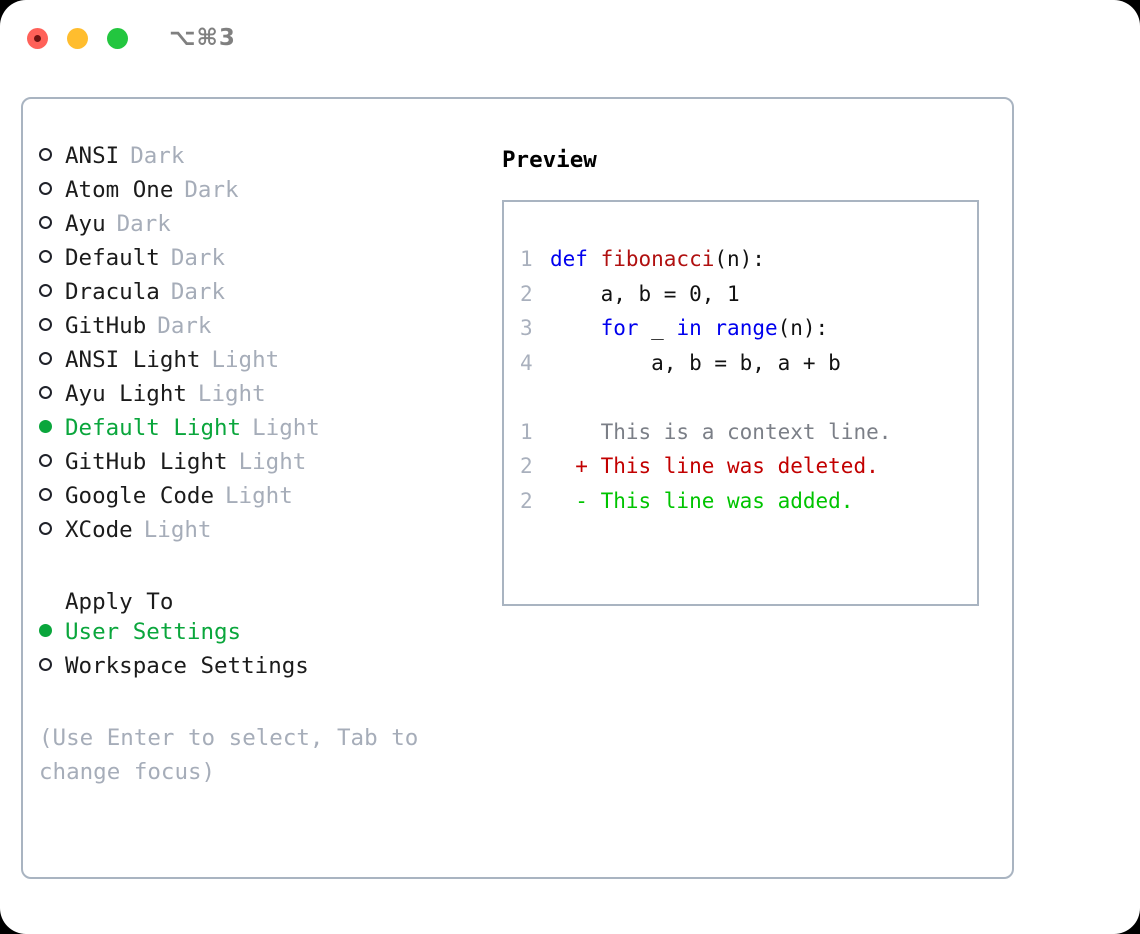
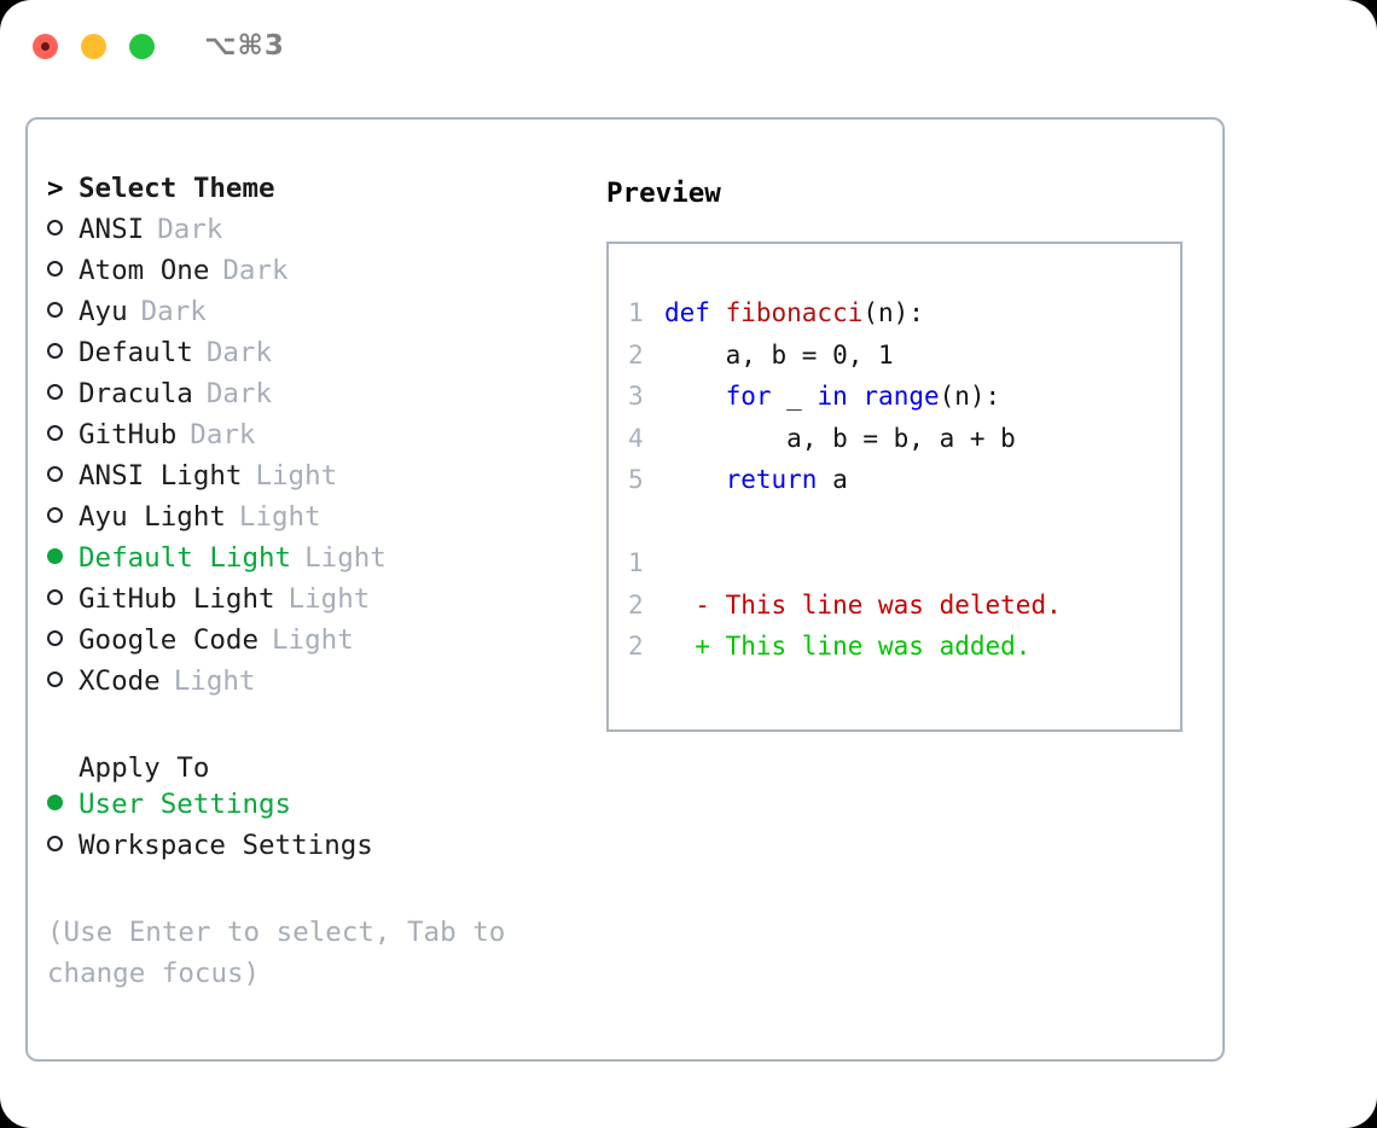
  ⌥⌘3
+ >
+ Select Theme
  ANSI
  Dark
  Atom One
  Dark
  Ayu
  Dark
  Default
  Dark
  Dracula
  Dark
  GitHub
  Dark
  ANSI Light
  Light
  Ayu Light
  Light
  Default Light
  Light
  GitHub Light
  Light
  Google Code
  Light
  XCode
  Light
  Apply To
  User Settings
  Workspace Settings
  (Use Enter to select, Tab to change focus)
  Preview
  1
  def fibonacci(n):
  2
  a, b = 0, 1
  3
  for _ in range(n):
  4
  a, b = b, a + b
+ 5
+ return a
  1
- This is a context line.
  2
- +
+ -
  This line was deleted.
  2
- -
+ +
  This line was added.
